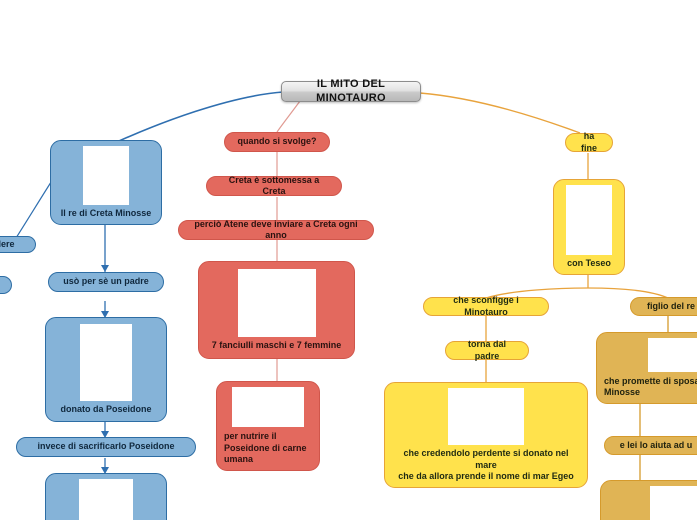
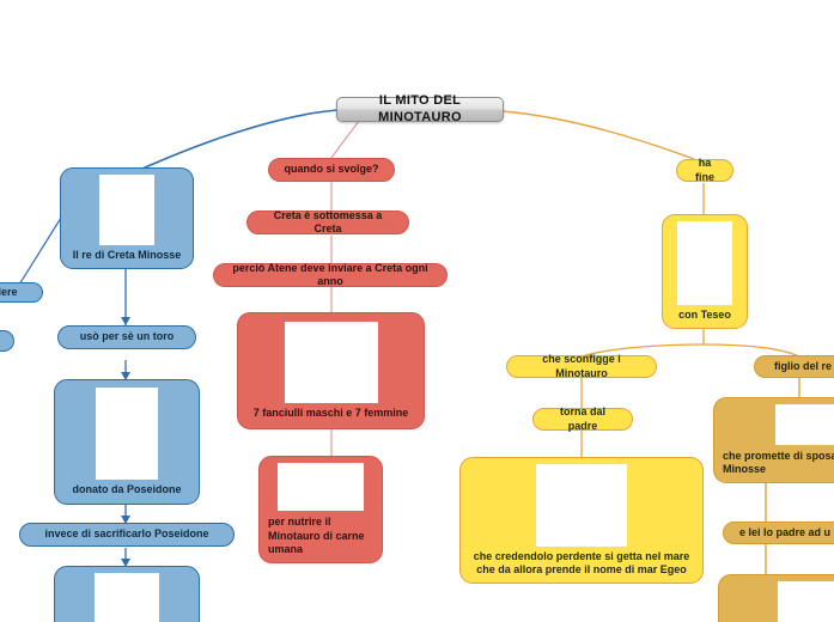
  IL MITO DEL MINOTAURO
  Il re di Creta Minosse
  ere
- usò per sè un padre
+ usò per sè un toro
  donato da Poseidone
  invece di sacrificarlo Poseidone
  quando si svolge?
  Creta è sottomessa a Creta
  perciò Atene deve inviare a Creta ogni anno
  7 fanciulli maschi e 7 femmine
- per nutrire il Poseidone di carne umana
+ per nutrire il Minotauro di carne umana
  ha fine
  con Teseo
  che sconfigge i Minotauro
  torna dal padre
- che credendolo perdente si donato nel mare
+ che credendolo perdente si getta nel mare
  che da allora prende il nome di mar Egeo
  figlio del re
  che promette di spos
  Minosse
- e lei lo aiuta ad u
+ e lei lo padre ad u
